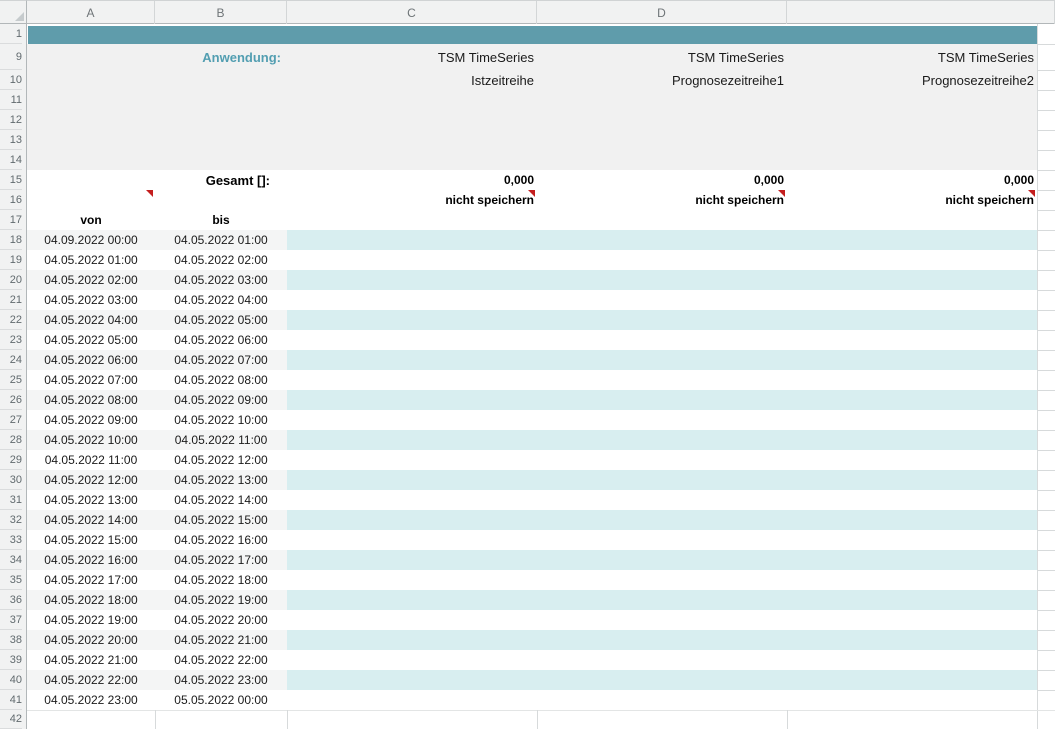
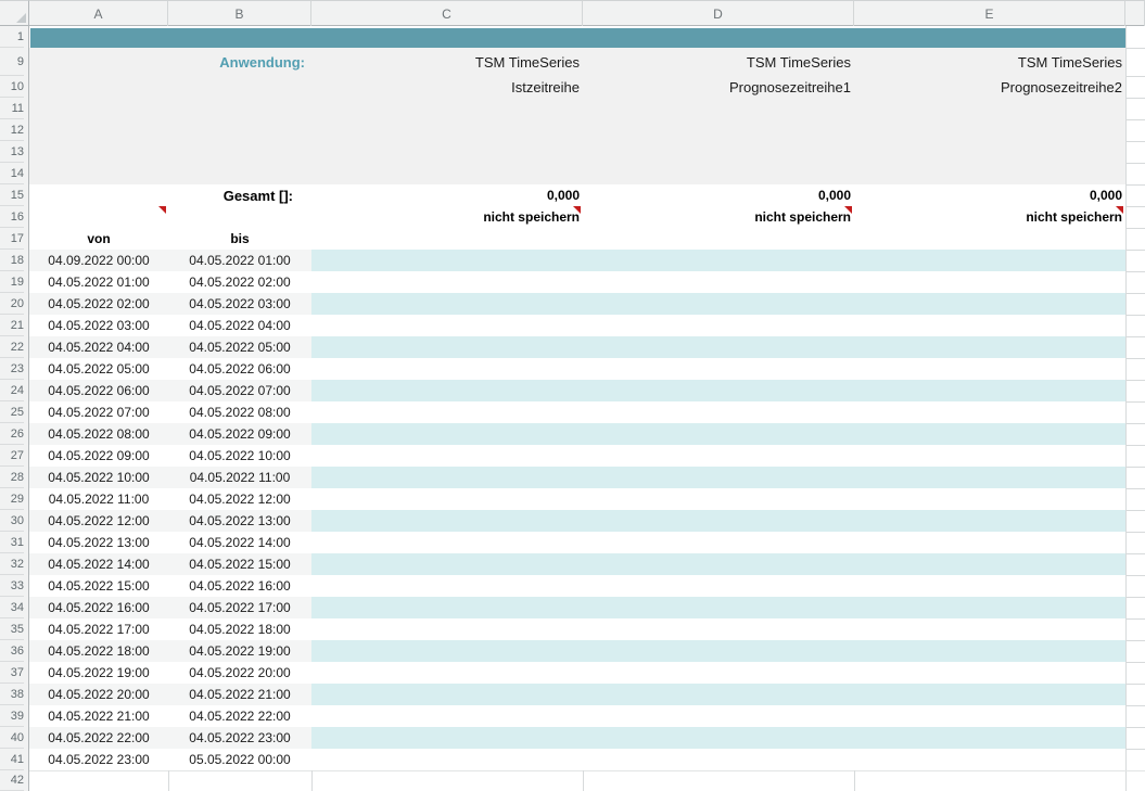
  Anwendung:
  Gesamt []:
  von
  bis
  TSM TimeSeries
  Istzeitreihe
  0,000
  nicht speichern
  TSM TimeSeries
  Prognosezeitreihe1
  0,000
  nicht speichern
  TSM TimeSeries
  Prognosezeitreihe2
  0,000
  nicht speichern
  04.09.2022 00:00
  04.05.2022 01:00
  04.05.2022 01:00
  04.05.2022 02:00
  04.05.2022 02:00
  04.05.2022 03:00
  04.05.2022 03:00
  04.05.2022 04:00
  04.05.2022 04:00
  04.05.2022 05:00
  04.05.2022 05:00
  04.05.2022 06:00
  04.05.2022 06:00
  04.05.2022 07:00
  04.05.2022 07:00
  04.05.2022 08:00
  04.05.2022 08:00
  04.05.2022 09:00
  04.05.2022 09:00
  04.05.2022 10:00
  04.05.2022 10:00
  04.05.2022 11:00
  04.05.2022 11:00
  04.05.2022 12:00
  04.05.2022 12:00
  04.05.2022 13:00
  04.05.2022 13:00
  04.05.2022 14:00
  04.05.2022 14:00
  04.05.2022 15:00
  04.05.2022 15:00
  04.05.2022 16:00
  04.05.2022 16:00
  04.05.2022 17:00
  04.05.2022 17:00
  04.05.2022 18:00
  04.05.2022 18:00
  04.05.2022 19:00
  04.05.2022 19:00
  04.05.2022 20:00
  04.05.2022 20:00
  04.05.2022 21:00
  04.05.2022 21:00
  04.05.2022 22:00
  04.05.2022 22:00
  04.05.2022 23:00
  04.05.2022 23:00
  05.05.2022 00:00
  A
  B
  C
  D
+ E
  1
  9
  10
  11
  12
  13
  14
  15
  16
  17
  18
  19
  20
  21
  22
  23
  24
  25
  26
  27
  28
  29
  30
  31
  32
  33
  34
  35
  36
  37
  38
  39
  40
  41
  42
